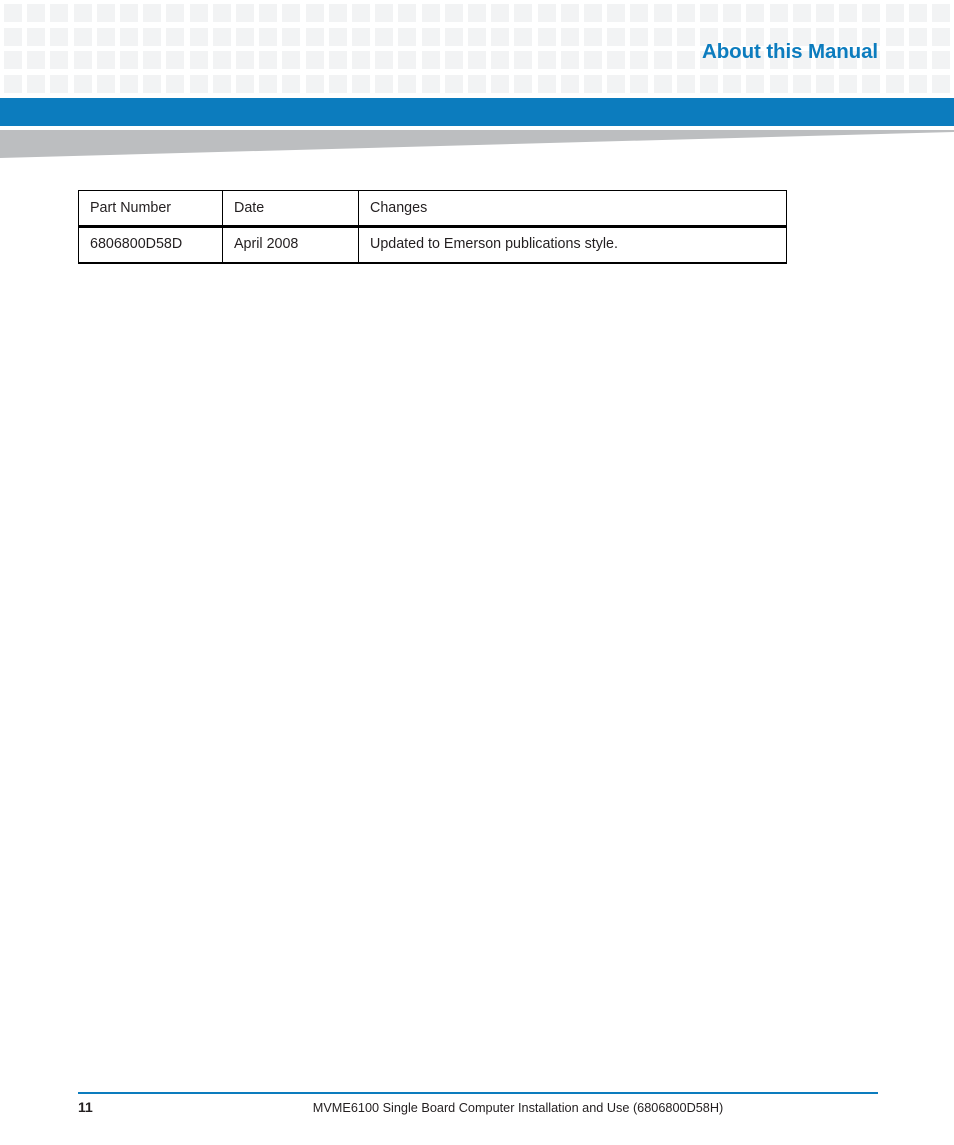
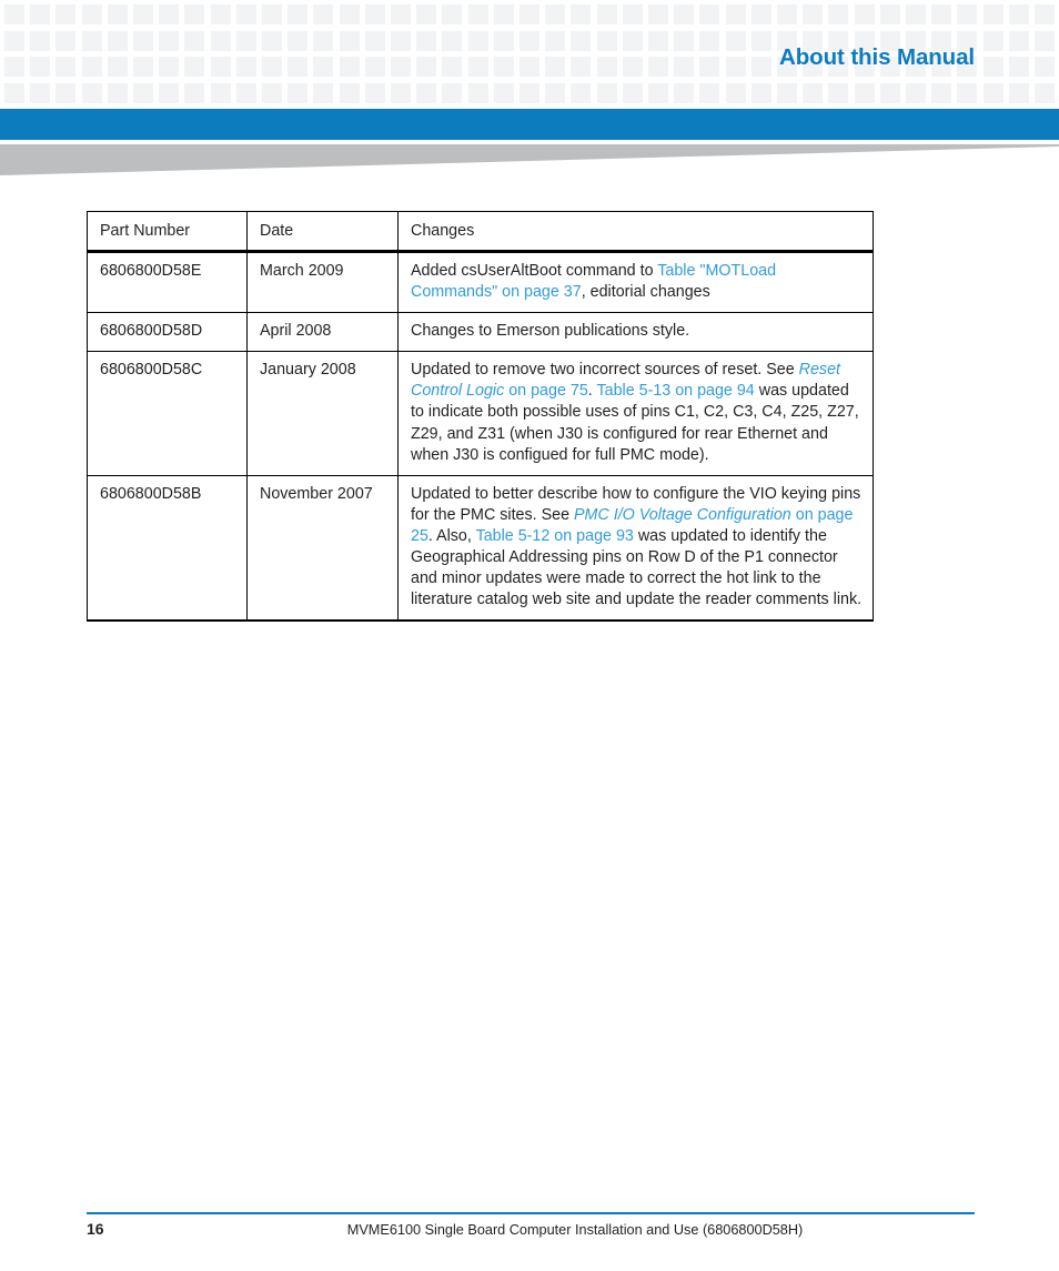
  About this Manual
  Part Number	Date	Changes
+ 6806800D58E	March 2009	Added csUserAltBoot command to Table "MOTLoad Commands" on page 37, editorial changes
- 6806800D58D	April 2008	Updated to Emerson publications style.
+ 6806800D58D	April 2008	Changes to Emerson publications style.
+ 6806800D58C	January 2008	Updated to remove two incorrect sources of reset. See Reset Control Logic on page 75. Table 5-13 on page 94 was updated to indicate both possible uses of pins C1, C2, C3, C4, Z25, Z27, Z29, and Z31 (when J30 is configured for rear Ethernet and when J30 is configued for full PMC mode).
+ 6806800D58B	November 2007	Updated to better describe how to configure the VIO keying pins for the PMC sites. See PMC I/O Voltage Configuration on page 25. Also, Table 5-12 on page 93 was updated to identify the Geographical Addressing pins on Row D of the P1 connector and minor updates were made to correct the hot link to the literature catalog web site and update the reader comments link.
- 11
+ 16
  MVME6100 Single Board Computer Installation and Use (6806800D58H)
